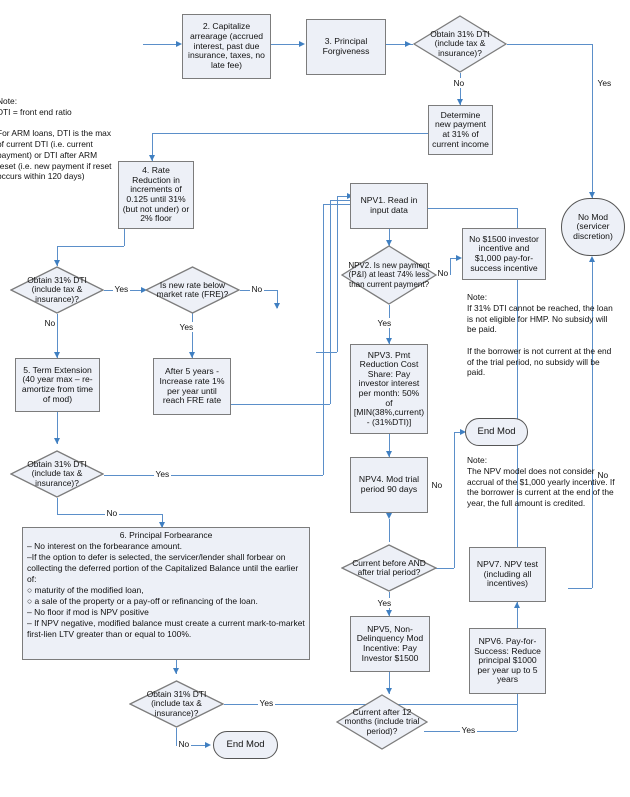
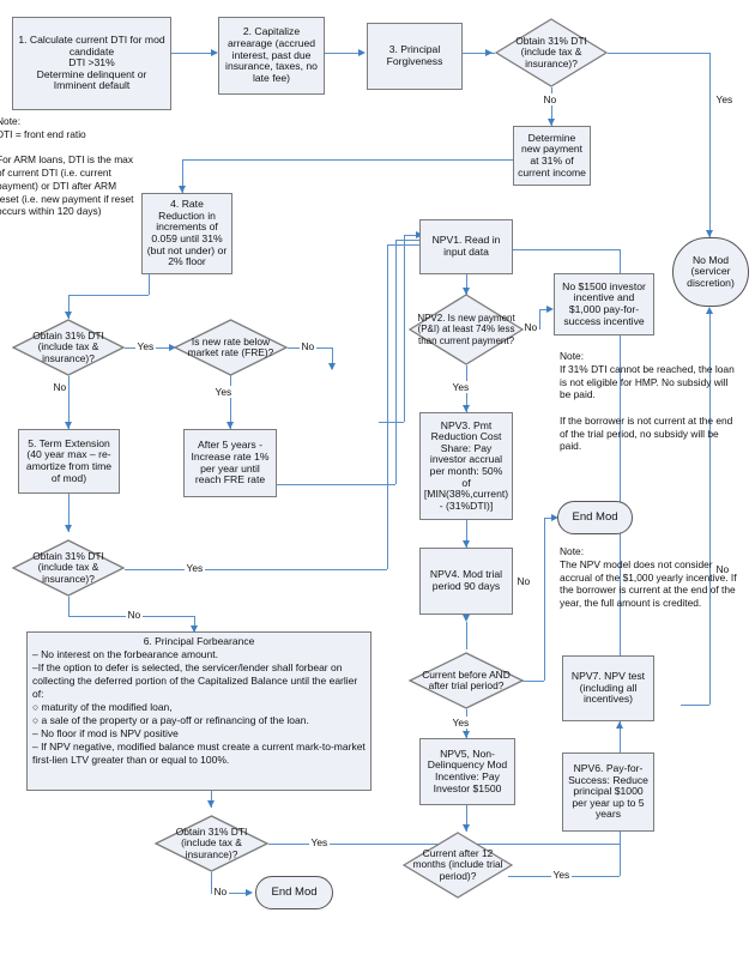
  Yes
  No
  Yes
  No
  No
  Yes
  Yes
  No
  Yes
  No
  No
  Yes
  No
  Yes
  Yes
  No
+ 1. Calculate current DTI for mod candidate
+ DTI >31%
+ Determine delinquent or Imminent default
  2. Capitalize arrearage (accrued interest, past due insurance, taxes, no late fee)
  3. Principal Forgiveness
  Obtain 31% DTI (include tax & insurance)?
  Determine new payment at 31% of current income
  Note:
  DTI = front end ratio
  or ARM loans, DTI is the max f current DTI (i.e. current ayment) or DTI after ARM eset (i.e. new payment if reset ccurs within 120 days)
- 4. Rate Reduction in increments of 0.125 until 31% (but not under) or 2% floor
+ 4. Rate Reduction in increments of 0.059 until 31% (but not under) or 2% floor
  Obtain 31% DTI (include tax & insurance)?
  Is new rate below market rate (FRE)?
  After 5 years - Increase rate 1% per year until reach FRE rate
  5. Term Extension (40 year max – re-amortize from time of mod)
  Obtain 31% DTI (include tax & insurance)?
  6. Principal Forbearance
  – No interest on the forbearance amount.
  –If the option to defer is selected, the servicer/lender shall forbear on collecting the deferred portion of the Capitalized Balance until the earlier of:
  ○ maturity of the modified loan,
  ○ a sale of the property or a pay-off or refinancing of the loan.
  – No floor if mod is NPV positive
  – If NPV negative, modified balance must create a current mark-to-market first-lien LTV greater than or equal to 100%.
  Obtain 31% DTI (include tax & insurance)?
  End Mod
  No Mod (servicer discretion)
  NPV1. Read in input data
  NPV2. Is new payment (P&I) at least 74% less than current payment?
  No $1500 investor incentive and $1,000 pay-for-success incentive
  Note:
  If 31% DTI cannot be reached, the loan is not eligible for HMP. No subsidy will be paid.
  If the borrower is not current at the end of the trial period, no subsidy will be paid.
- NPV3. Pmt Reduction Cost Share: Pay investor interest per month: 50% of [MIN(38%,current) - (31%DTI)]
+ NPV3. Pmt Reduction Cost Share: Pay investor accrual per month: 50% of [MIN(38%,current) - (31%DTI)]
  End Mod
  NPV4. Mod trial period 90 days
  Note:
  The NPV model does not consider accrual of the $1,000 yearly incentive. If the borrower is current at the end of the year, the full amount is credited.
  Current before AND after trial period?
  NPV5, Non-Delinquency Mod Incentive: Pay Investor $1500
  Current after 12 months (include trial period)?
  NPV6. Pay-for-Success: Reduce principal $1000 per year up to 5 years
  NPV7. NPV test (including all incentives)
